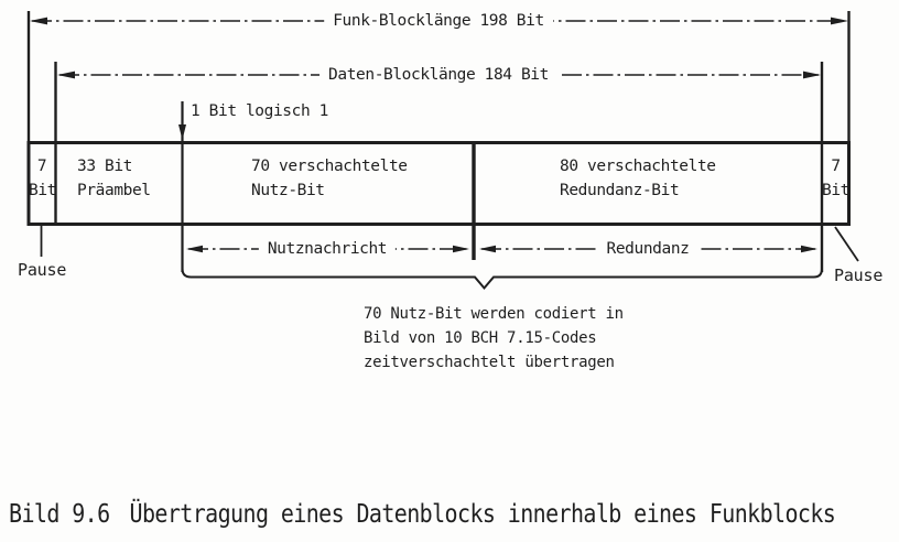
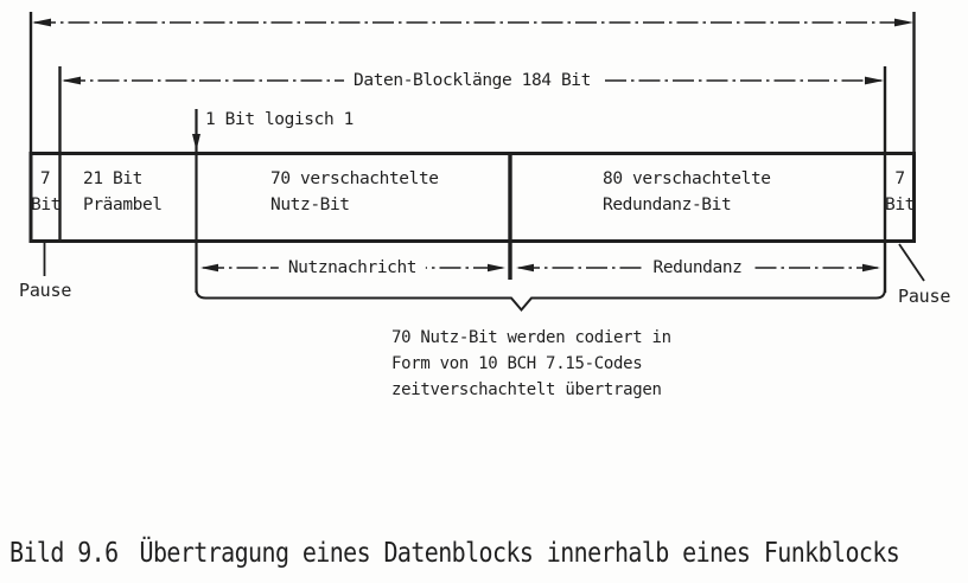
- Funk-Blocklänge 198 Bit
  Daten-Blocklänge 184 Bit
  1 Bit logisch 1
  7
  Bit
- 33 Bit
+ 21 Bit
  Präambel
  70 verschachtelte
  Nutz-Bit
  80 verschachtelte
  Redundanz-Bit
  7
  Bit
  Pause
  Pause
  Nutznachricht
  Redundanz
  70 Nutz-Bit werden codiert in
- Bild von 10 BCH 7.15-Codes
+ Form von 10 BCH 7.15-Codes
  zeitverschachtelt übertragen
  Bild 9.6 Übertragung eines Datenblocks innerhalb eines Funkblocks
